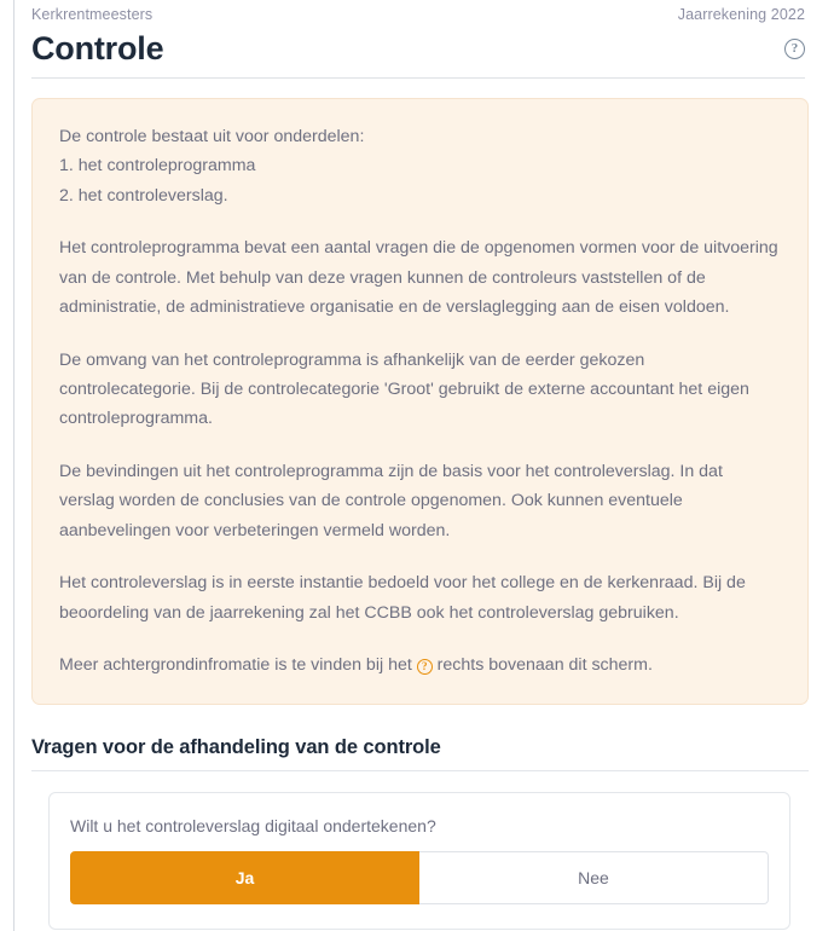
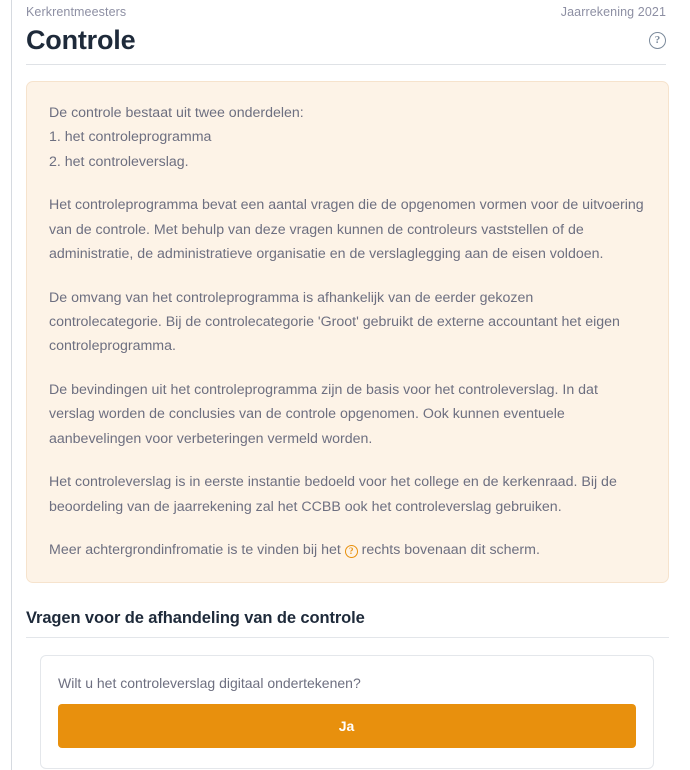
  Kerkrentmeesters
- Jaarrekening 2022
+ Jaarrekening 2021
  Controle
  ?
- De controle bestaat uit voor onderdelen:
+ De controle bestaat uit twee onderdelen:
  1. het controleprogramma
  2. het controleverslag.
  Het controleprogramma bevat een aantal vragen die de opgenomen vormen voor de uitvoering van de controle. Met behulp van deze vragen kunnen de controleurs vaststellen of de administratie, de administratieve organisatie en de verslaglegging aan de eisen voldoen.
  De omvang van het controleprogramma is afhankelijk van de eerder gekozen controlecategorie. Bij de controlecategorie 'Groot' gebruikt de externe accountant het eigen controleprogramma.
  De bevindingen uit het controleprogramma zijn de basis voor het controleverslag. In dat verslag worden de conclusies van de controle opgenomen. Ook kunnen eventuele aanbevelingen voor verbeteringen vermeld worden.
  Het controleverslag is in eerste instantie bedoeld voor het college en de kerkenraad. Bij de beoordeling van de jaarrekening zal het CCBB ook het controleverslag gebruiken.
  Meer achtergrondinfromatie is te vinden bij het ? rechts bovenaan dit scherm.
  Vragen voor de afhandeling van de controle
  Wilt u het controleverslag digitaal ondertekenen?
  Ja
- Nee
